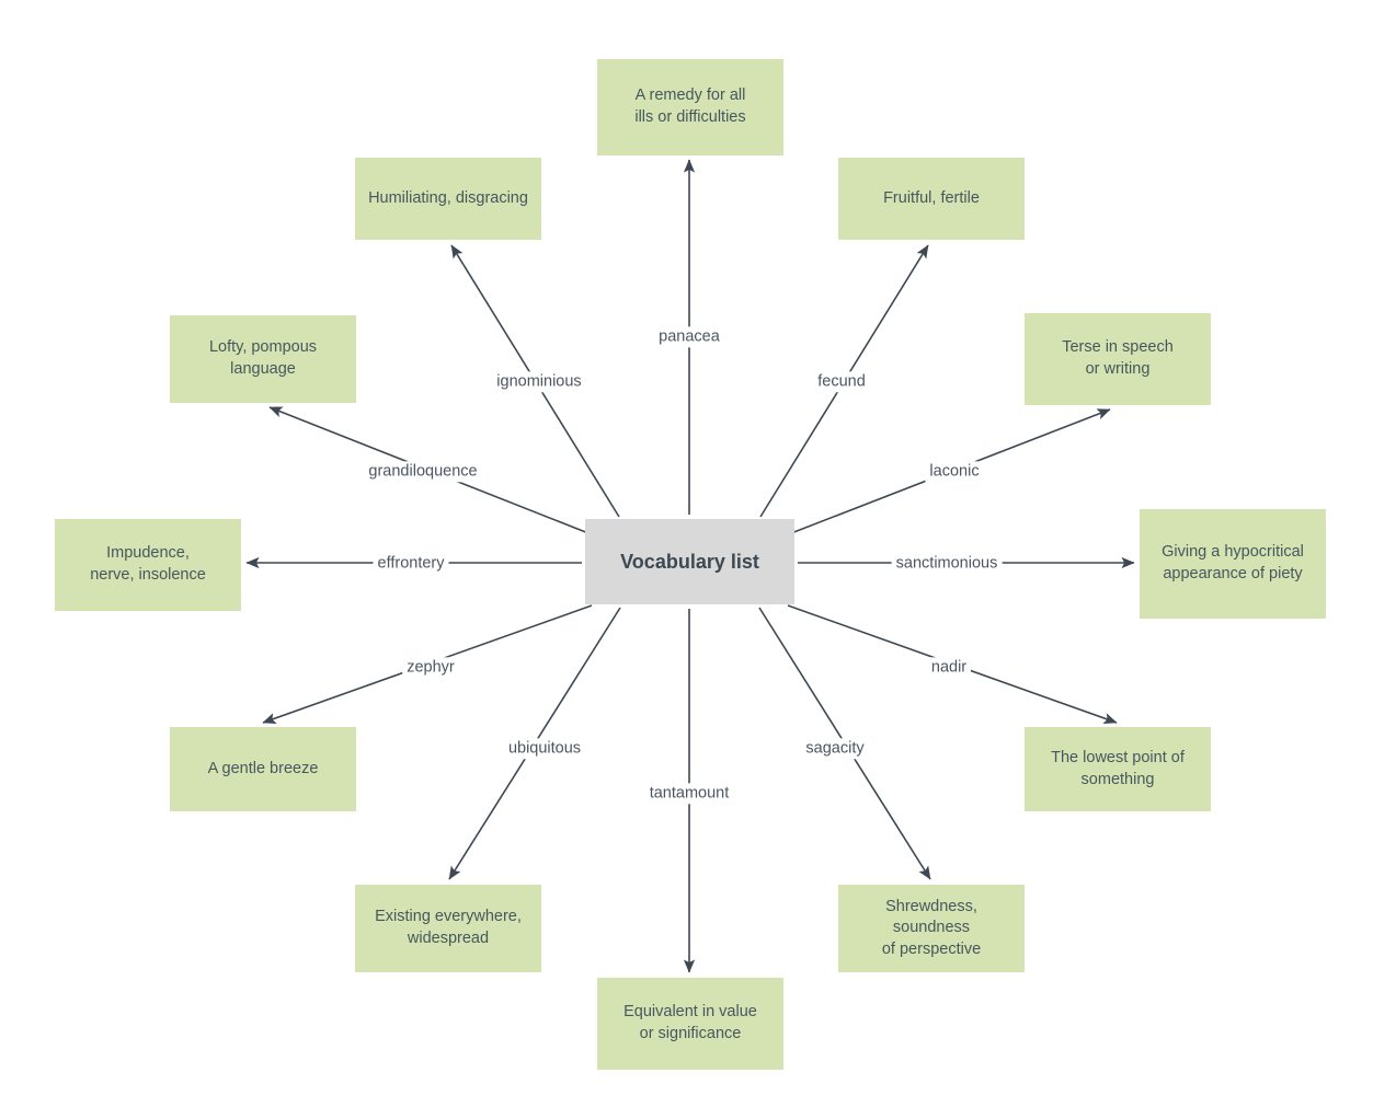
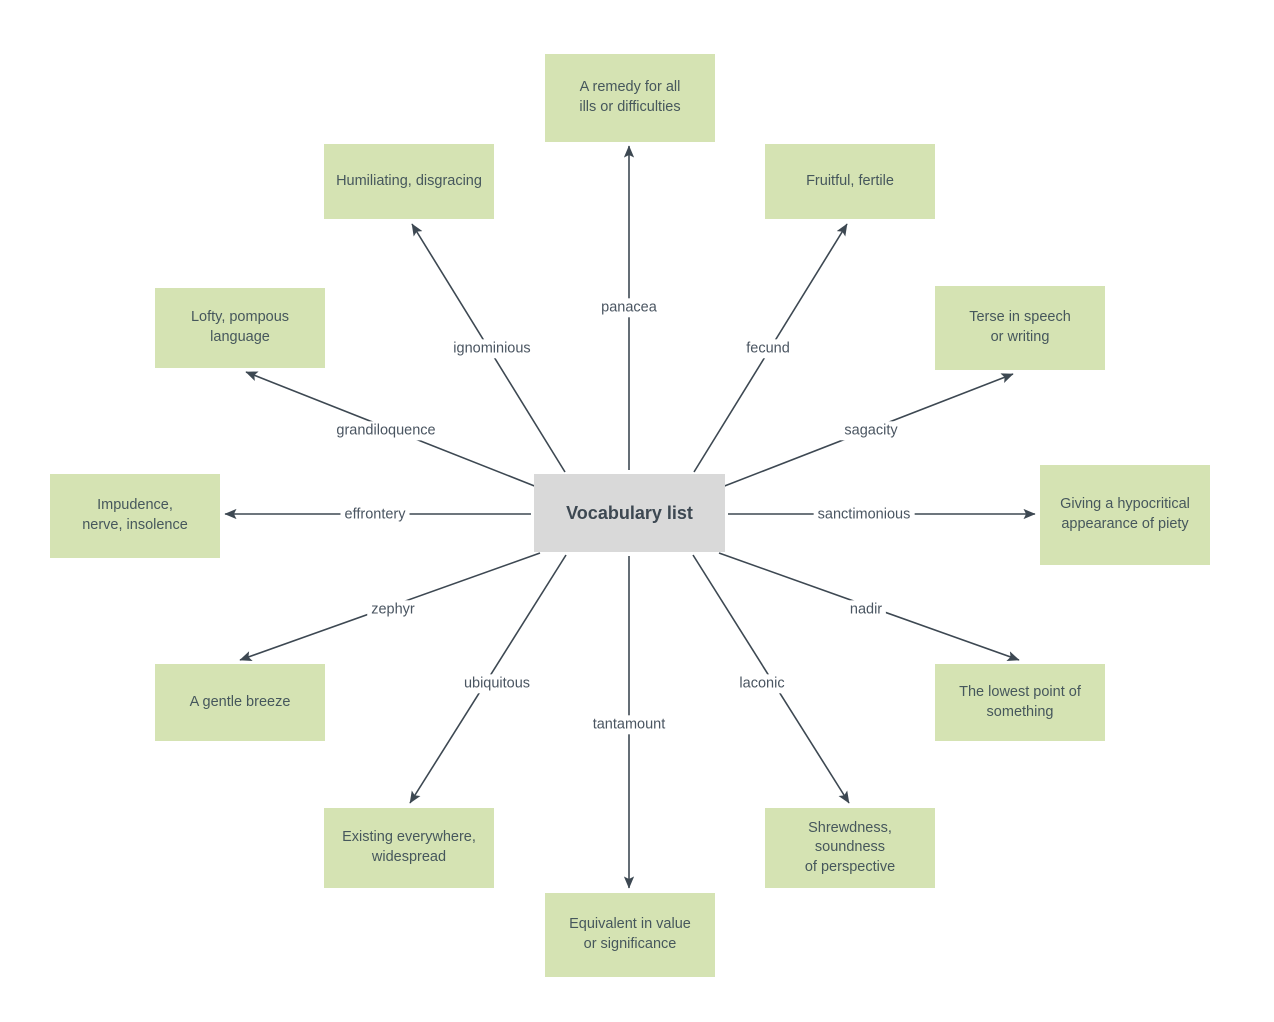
  Vocabulary list
  A remedy for all
  ills or difficulties
  Humiliating, disgracing
  Lofty, pompous language
  Impudence,
  nerve, insolence
  A gentle breeze
  Existing everywhere,
  widespread
  Equivalent in value
  or significance
  Shrewdness, soundness
  of perspective
  The lowest point of
  something
  Giving a hypocritical
  appearance of piety
  Terse in speech
  or writing
  Fruitful, fertile
  panacea
  ignominious
  grandiloquence
  effrontery
  zephyr
  ubiquitous
  tantamount
- sagacity
+ laconic
  nadir
  sanctimonious
- laconic
+ sagacity
  fecund
